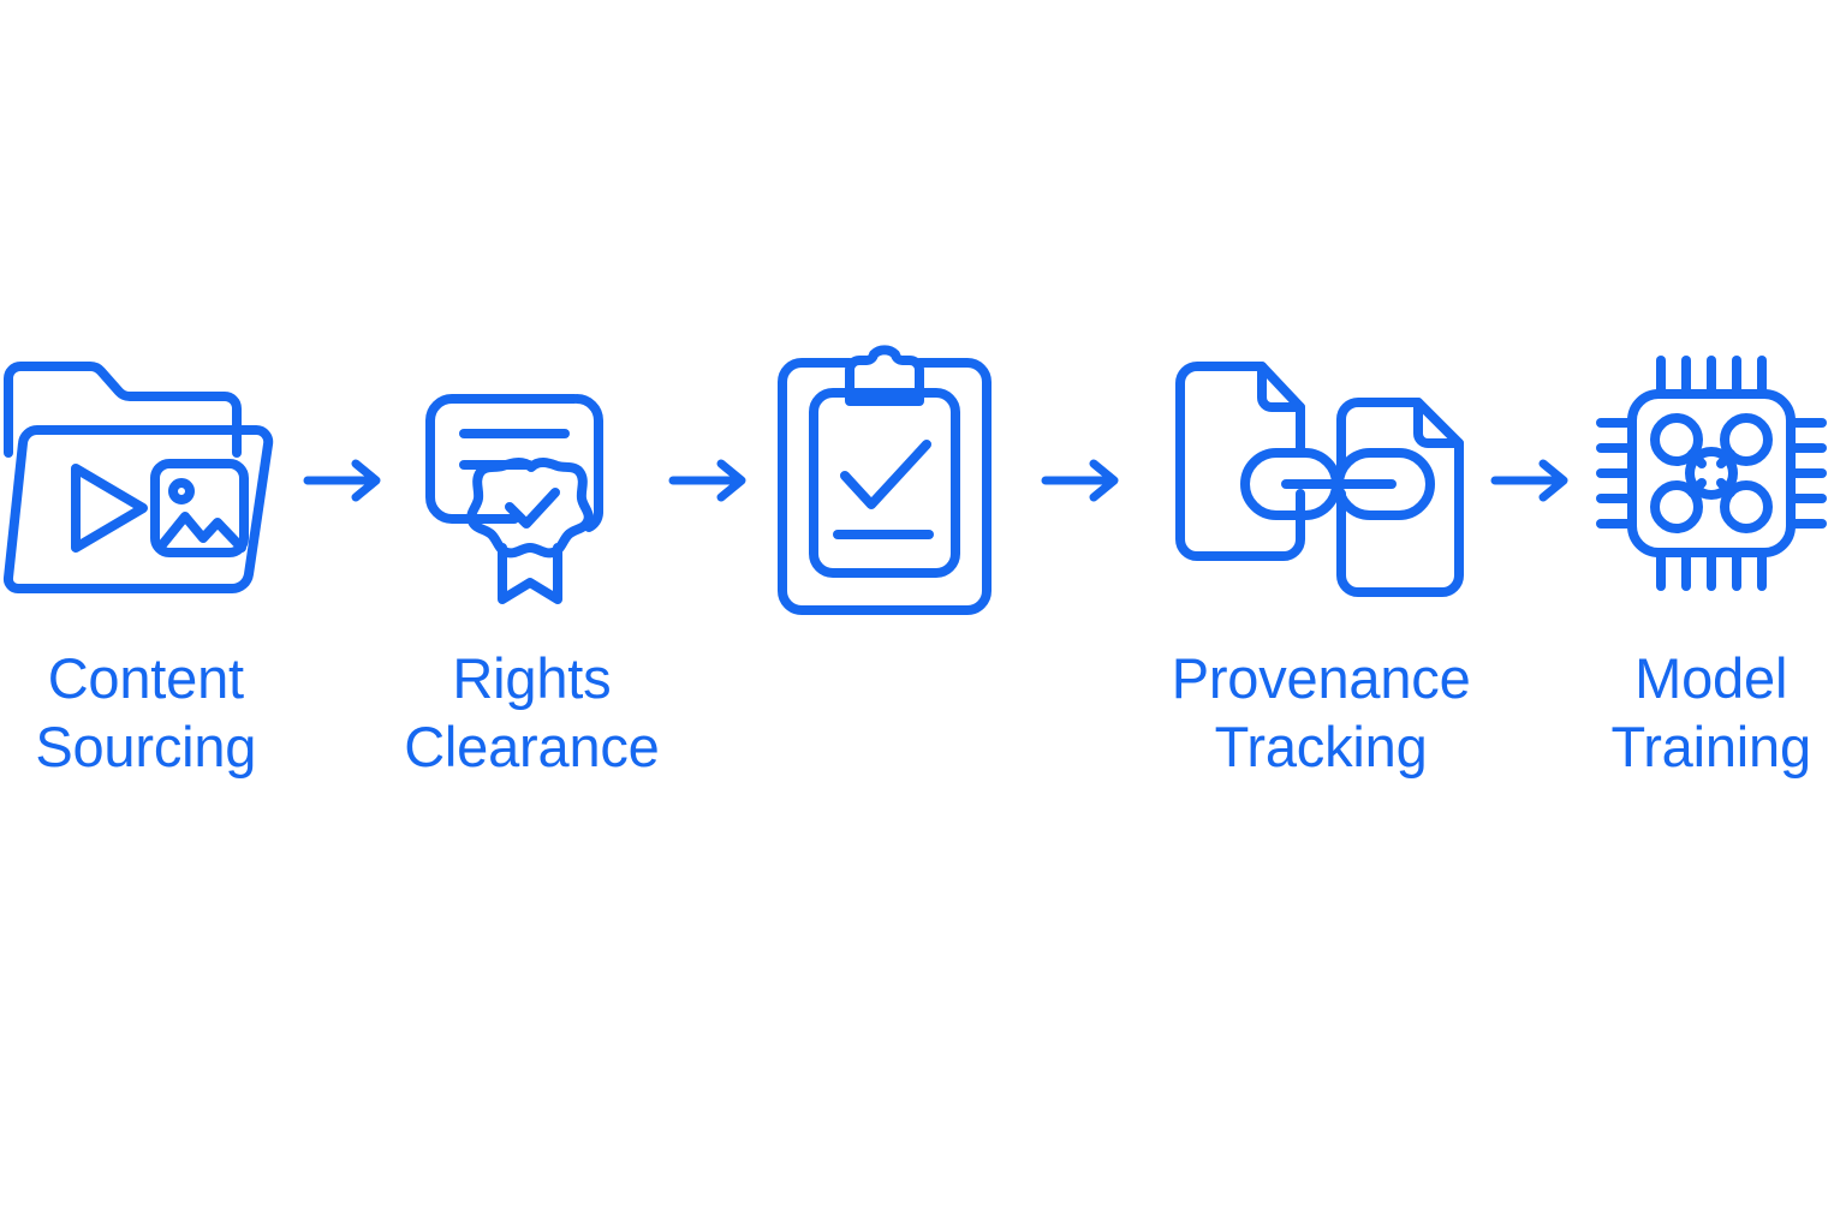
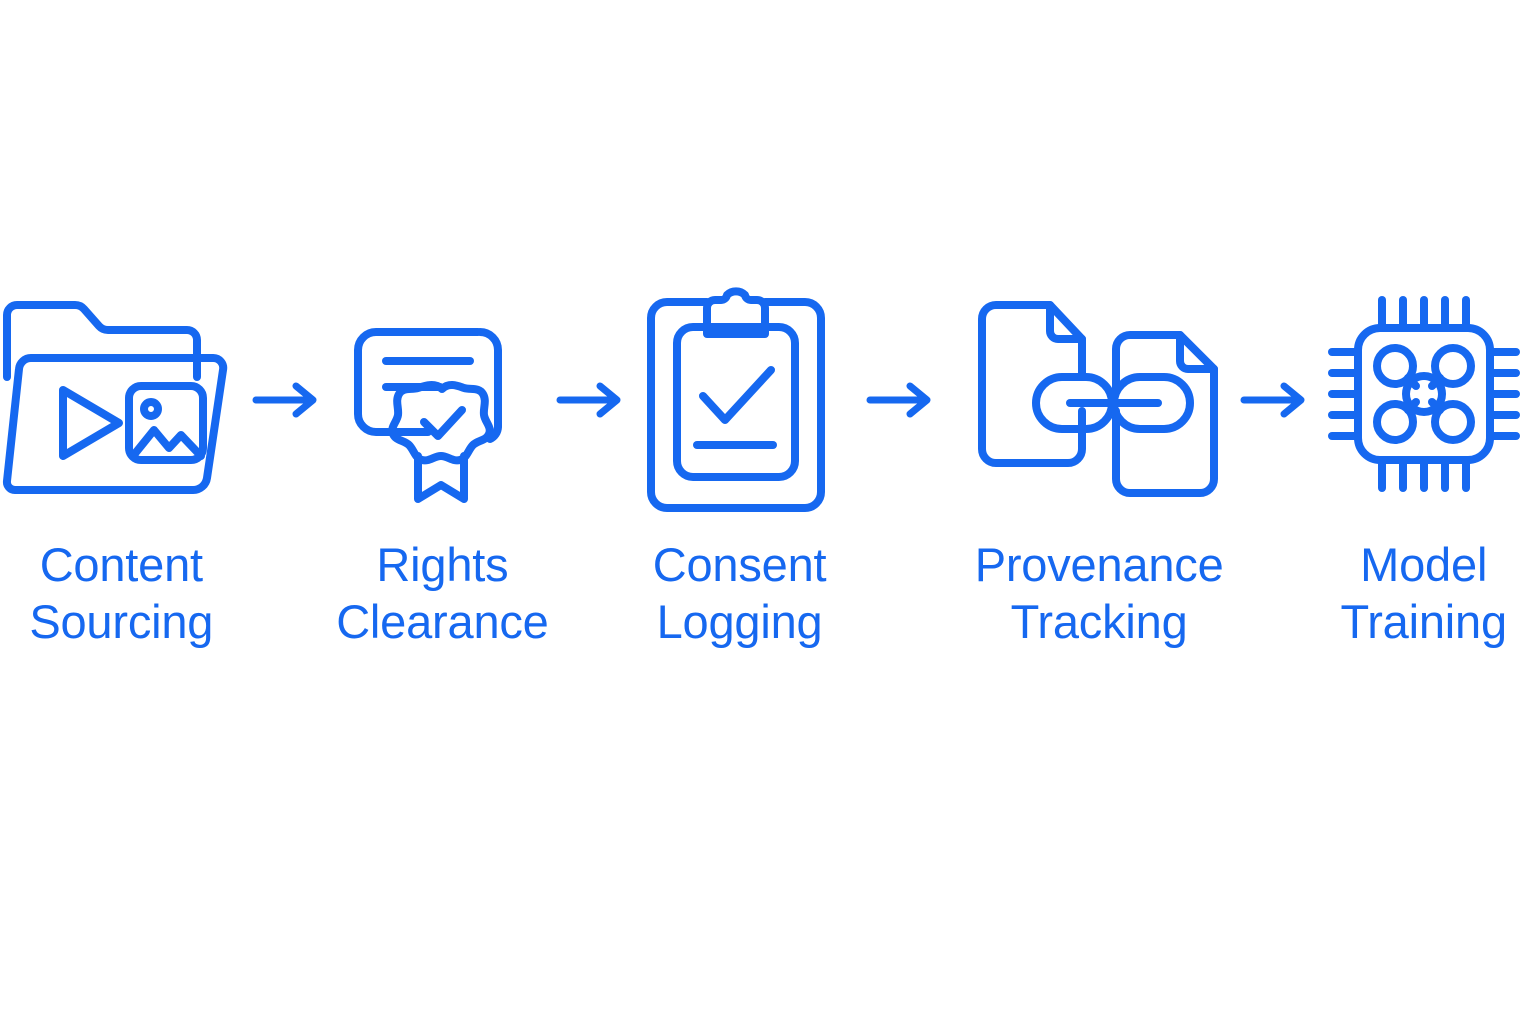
  Content
  Sourcing
  Rights
  Clearance
+ Consent
+ Logging
  Provenance
  Tracking
  Model
  Training
